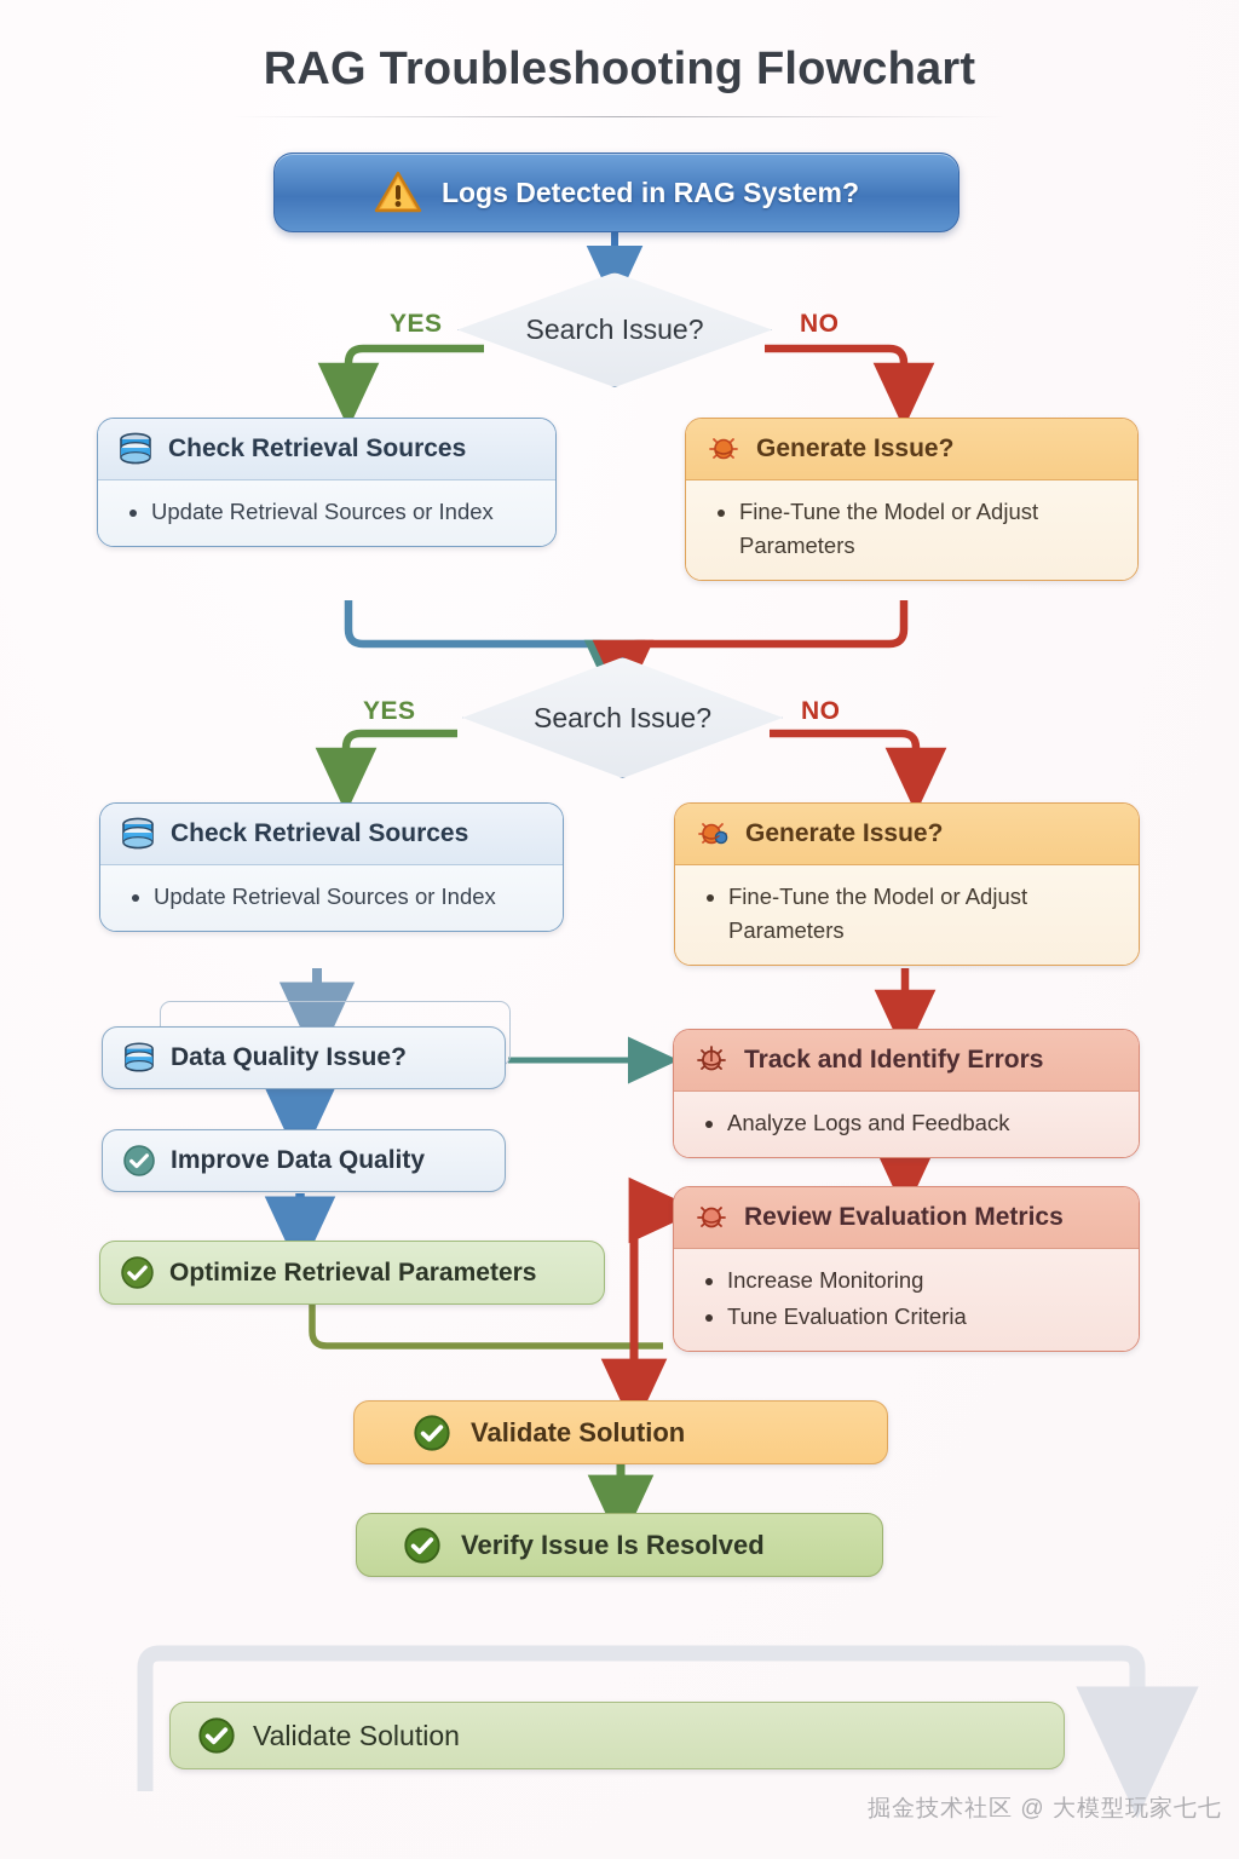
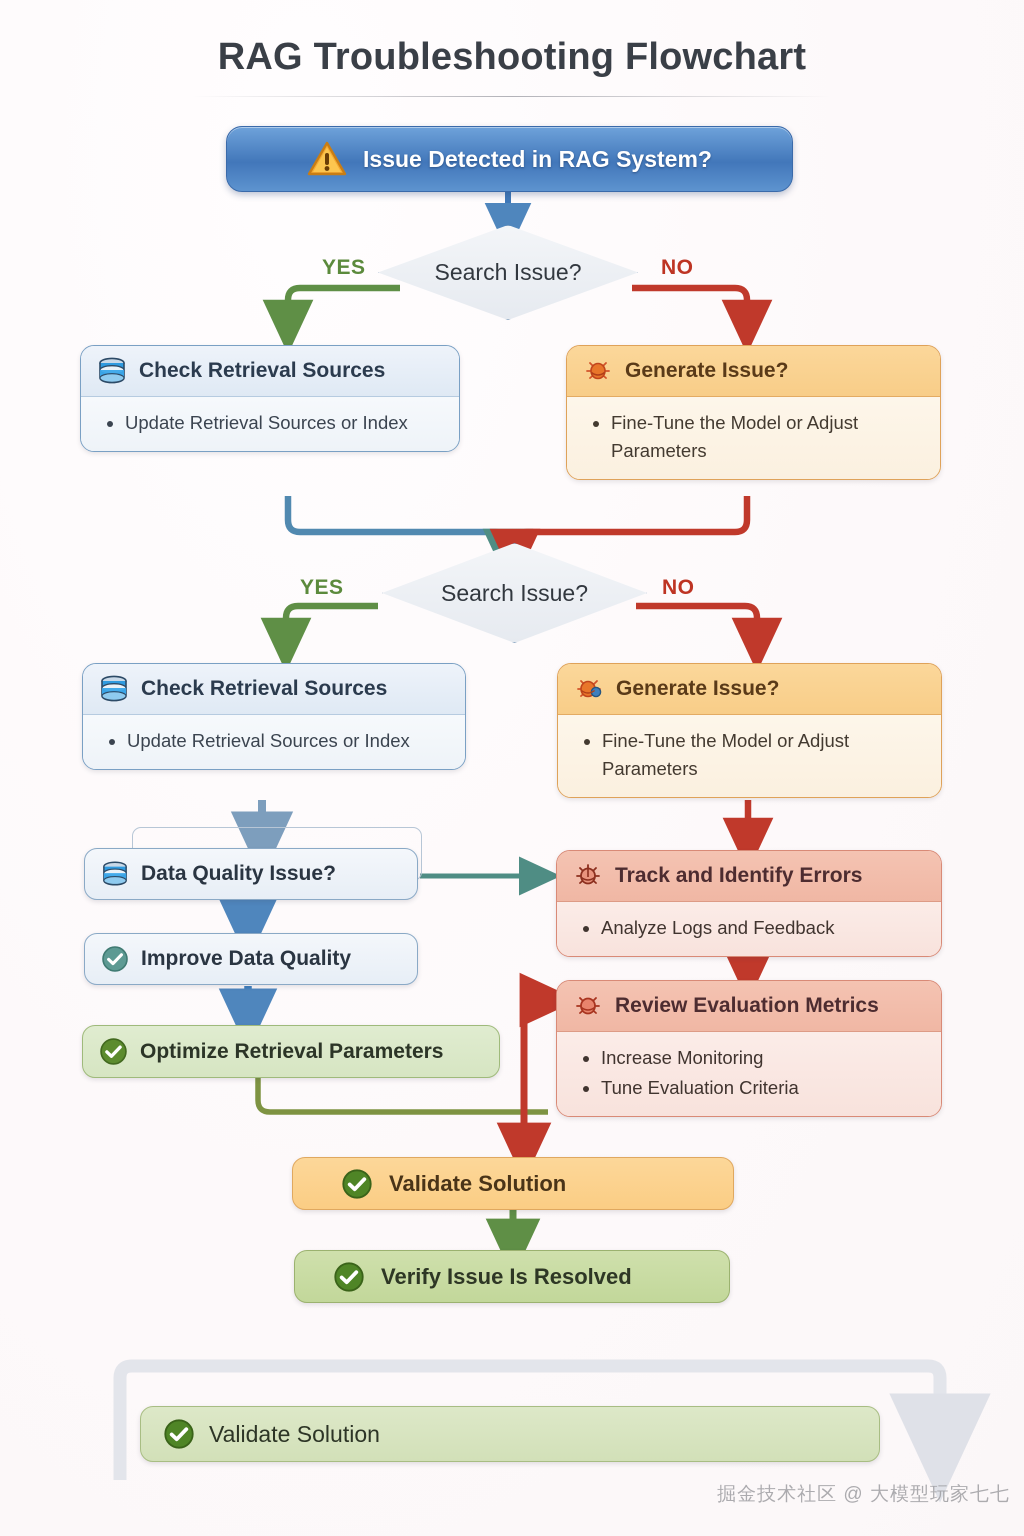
  RAG Troubleshooting Flowchart
- Logs Detected in RAG System?
+ Issue Detected in RAG System?
  Search Issue?
  YES
  NO
  Check Retrieval Sources
  Update Retrieval Sources or Index
  Generate Issue?
  Fine-Tune the Model or Adjust Parameters
  Search Issue?
  YES
  NO
  Check Retrieval Sources
  Update Retrieval Sources or Index
  Generate Issue?
  Fine-Tune the Model or Adjust Parameters
  Data Quality Issue?
  Improve Data Quality
  Optimize Retrieval Parameters
  Track and Identify Errors
  Analyze Logs and Feedback
  Review Evaluation Metrics
  Increase Monitoring
  Tune Evaluation Criteria
  Validate Solution
  Verify Issue Is Resolved
  Validate Solution
  掘金技术社区 @ 大模型玩家七七
